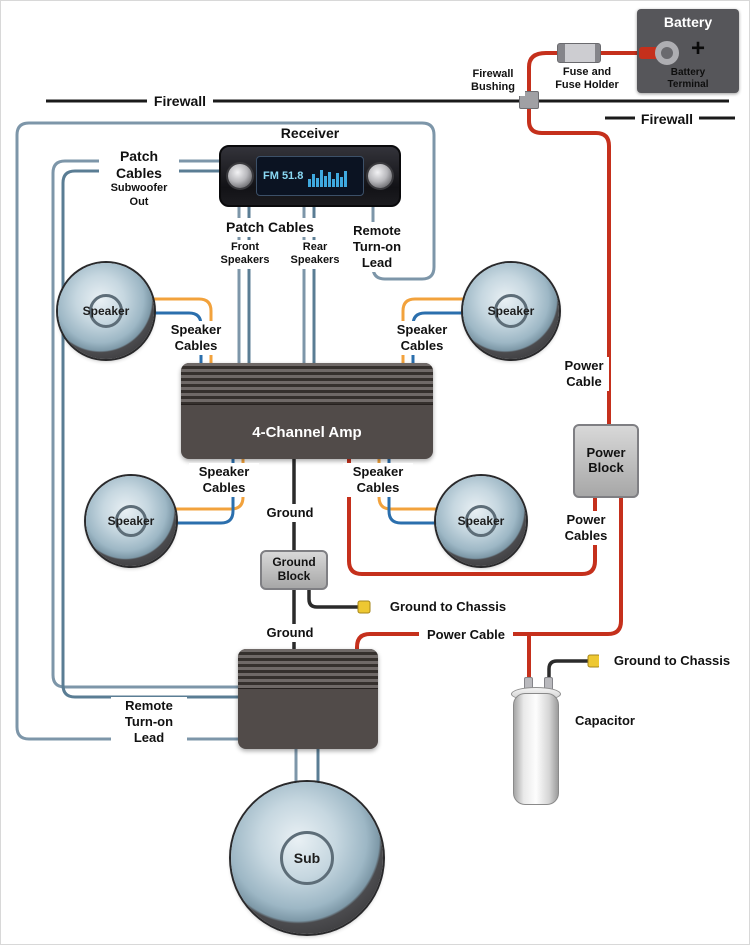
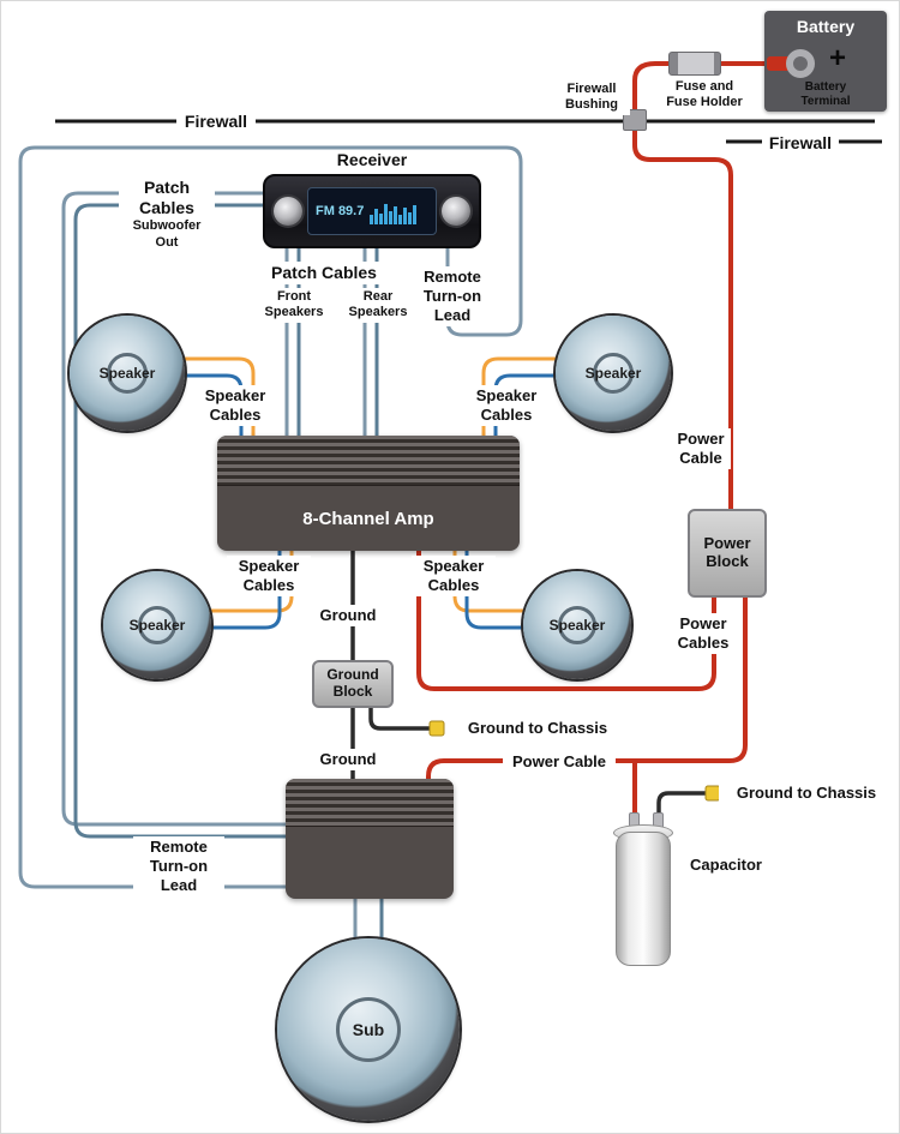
  Battery
  +
  Battery
  Terminal
- FM 51.8
+ FM 89.7
  Speaker
  Speaker
  Speaker
  Speaker
- 4-Channel Amp
+ 8-Channel Amp
  Power
  Block
  Ground
  Block
  Sub
  Firewall
  Firewall
  Firewall
  Bushing
  Fuse and
  Fuse Holder
  Receiver
  Patch
  Cables
  Subwoofer Out
  Patch Cables
  Front
  Speakers
  Rear
  Speakers
  Remote
  Turn-on
  Lead
  Speaker
  Cables
  Speaker
  Cables
  Speaker
  Cables
  Speaker
  Cables
  Power
  Cable
  Power
  Cables
  Ground
  Ground to Chassis
  Ground
  Power Cable
  Capacitor
  Ground to Chassis
  Remote
  Turn-on
  Lead
